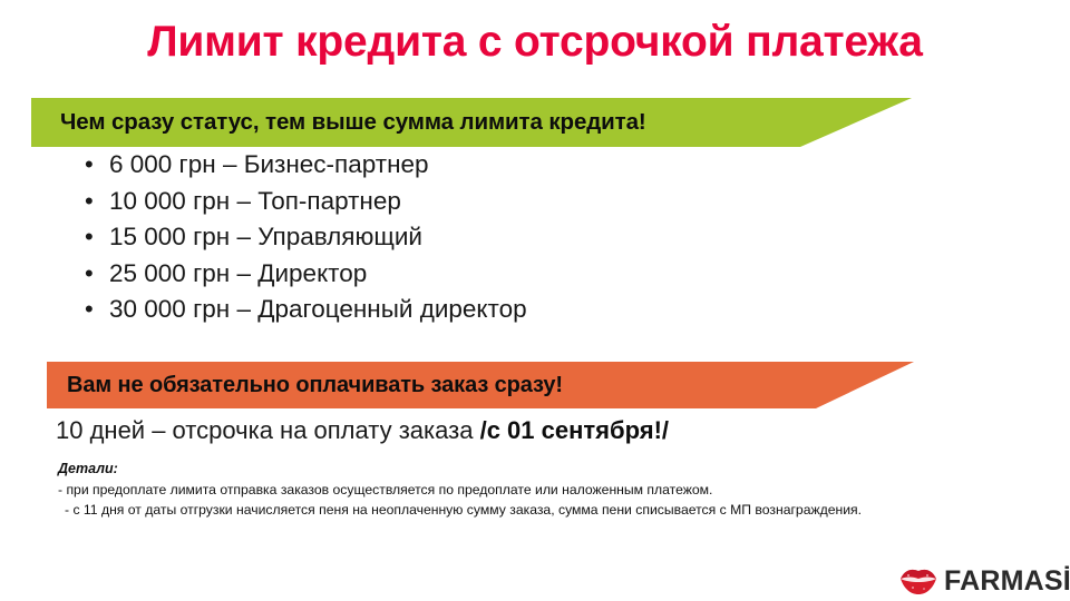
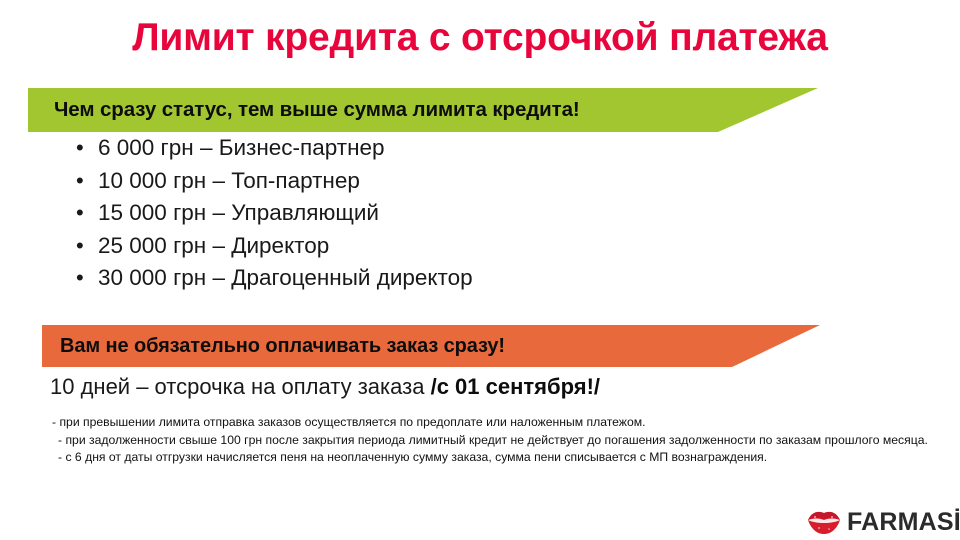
  Лимит кредита с отсрочкой платежа
  Чем сразу статус, тем выше сумма лимита кредита!
  •
  6 000 грн – Бизнес-партнер
  •
  10 000 грн – Топ-партнер
  •
  15 000 грн – Управляющий
  •
  25 000 грн – Директор
  •
  30 000 грн – Драгоценный директор
  Вам не обязательно оплачивать заказ сразу!
  10 дней – отсрочка на оплату заказа /с 01 сентября!/
- Детали:
- - при предоплате лимита отправка заказов осуществляется по предоплате или наложенным платежом.
+ - при превышении лимита отправка заказов осуществляется по предоплате или наложенным платежом.
+ - при задолженности свыше 100 грн после закрытия периода лимитный кредит не действует до погашения задолженности по заказам прошлого месяца.
- - с 11 дня от даты отгрузки начисляется пеня на неоплаченную сумму заказа, сумма пени списывается с МП вознаграждения.
+ - с 6 дня от даты отгрузки начисляется пеня на неоплаченную сумму заказа, сумма пени списывается с МП вознаграждения.
  FARMASİ
